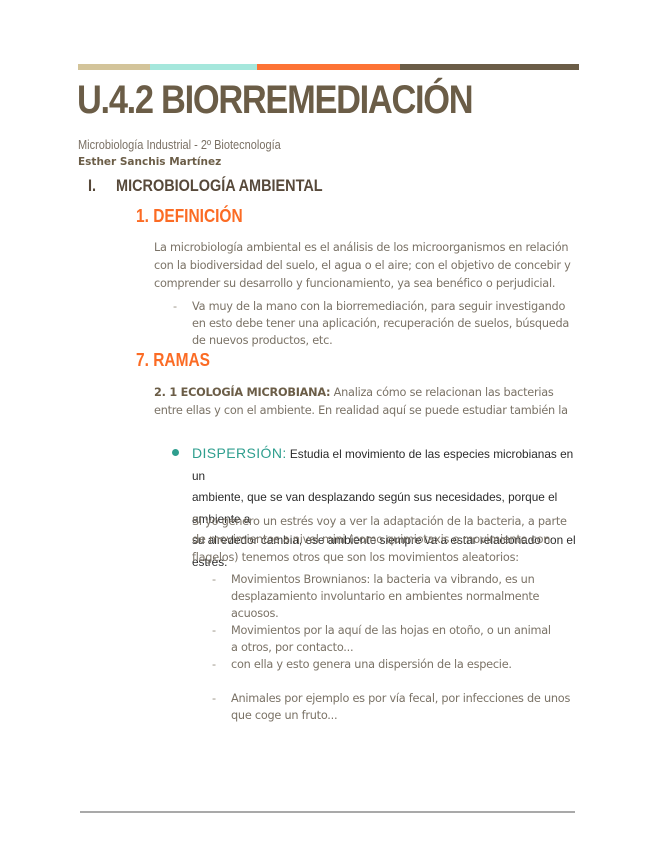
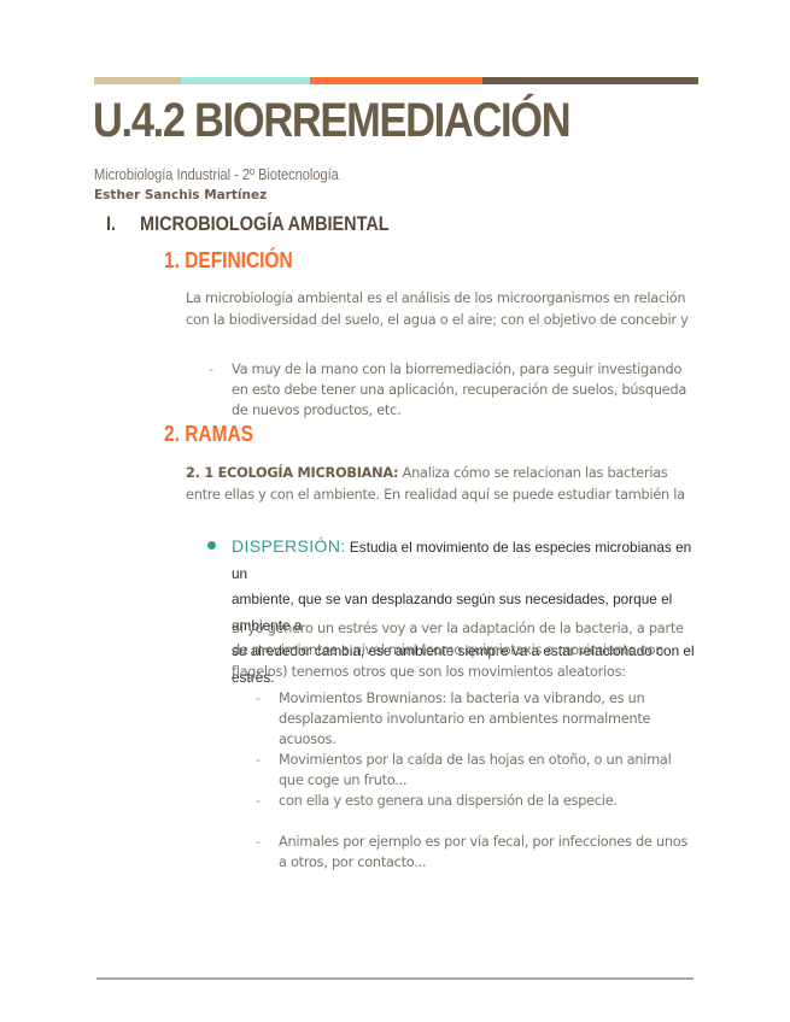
  U.4.2 BIORREMEDIACIÓN
  Microbiología Industrial - 2º Biotecnología
  Esther Sanchis Martínez
  I. MICROBIOLOGÍA AMBIENTAL
  1. DEFINICIÓN
  La microbiología ambiental es el análisis de los microorganismos en relación
  con la biodiversidad del suelo, el agua o el aire; con el objetivo de concebir y
- comprender su desarrollo y funcionamiento, ya sea benéfico o perjudicial.
  -
  Va muy de la mano con la biorremediación, para seguir investigando
  en esto debe tener una aplicación, recuperación de suelos, búsqueda
  de nuevos productos, etc.
- 7. RAMAS
+ 2. RAMAS
  2. 1 ECOLOGÍA MICROBIANA: Analiza cómo se relacionan las bacterias
  entre ellas y con el ambiente. En realidad aquí se puede estudiar también la
  DISPERSIÓN: Estudia el movimiento de las especies microbianas en un
  ambiente, que se van desplazando según sus necesidades, porque el ambiente a
  su alrededor cambia, ese ambiente siempre va a estar relacionado con el estrés.
  Si yo genero un estrés voy a ver la adaptación de la bacteria, a parte
  de movimientos a nivel mini (como quimiotaxis o movimiento con
  flagelos) tenemos otros que son los movimientos aleatorios:
  -
  Movimientos Brownianos: la bacteria va vibrando, es un
  desplazamiento involuntario en ambientes normalmente
  acuosos.
  -
- Movimientos por la aquí de las hojas en otoño, o un animal
+ Movimientos por la caída de las hojas en otoño, o un animal
- a otros, por contacto...
+ que coge un fruto...
  -
  con ella y esto genera una dispersión de la especie.
  -
  Animales por ejemplo es por vía fecal, por infecciones de unos
- que coge un fruto...
+ a otros, por contacto...
